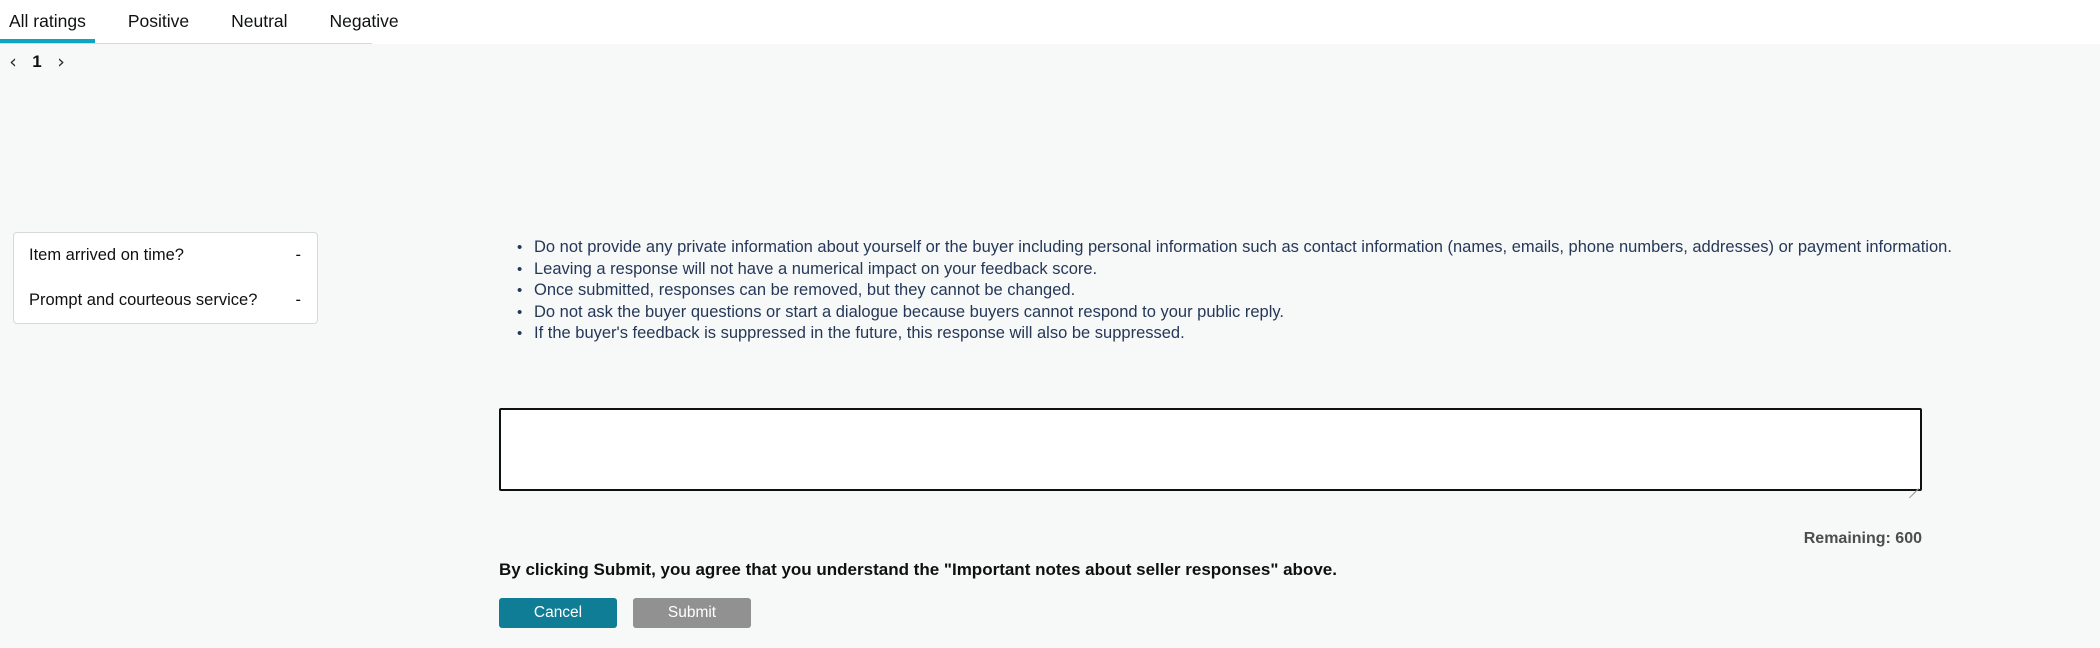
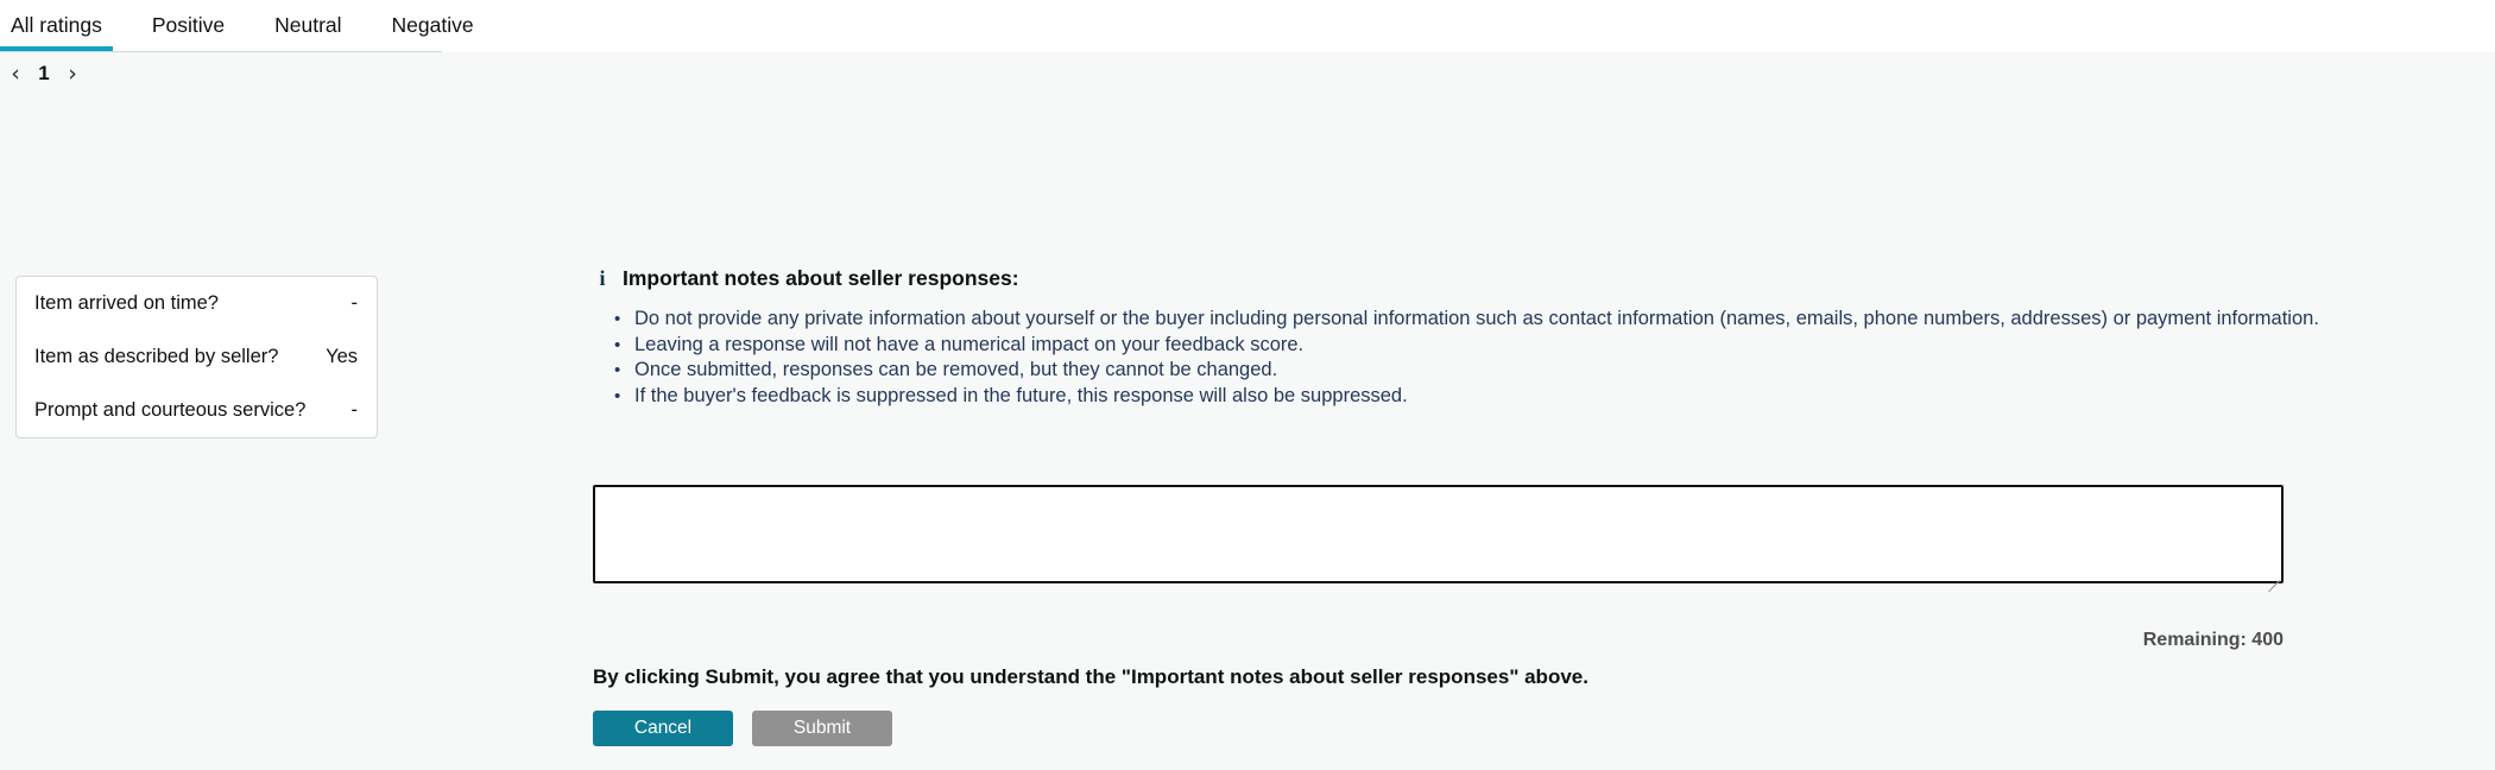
  All ratings
  Positive
  Neutral
  Negative
  ‹
  1
  ›
  Item arrived on time?
  -
+ Item as described by seller?
+ Yes
  Prompt and courteous service?
  -
+ i
+ Important notes about seller responses:
  Do not provide any private information about yourself or the buyer including personal information such as contact information (names, emails, phone numbers, addresses) or payment information.
  Leaving a response will not have a numerical impact on your feedback score.
  Once submitted, responses can be removed, but they cannot be changed.
- Do not ask the buyer questions or start a dialogue because buyers cannot respond to your public reply.
  If the buyer's feedback is suppressed in the future, this response will also be suppressed.
- Remaining: 600
+ Remaining: 400
  By clicking Submit, you agree that you understand the "Important notes about seller responses" above.
  Cancel
  Submit
